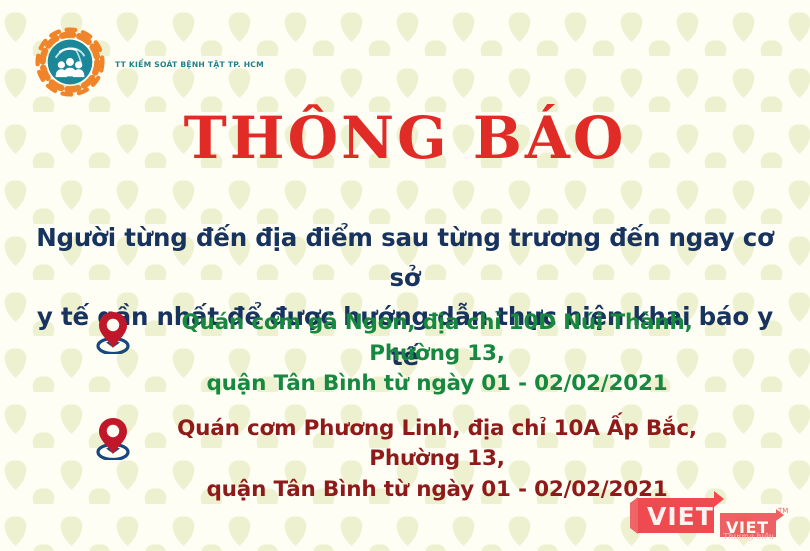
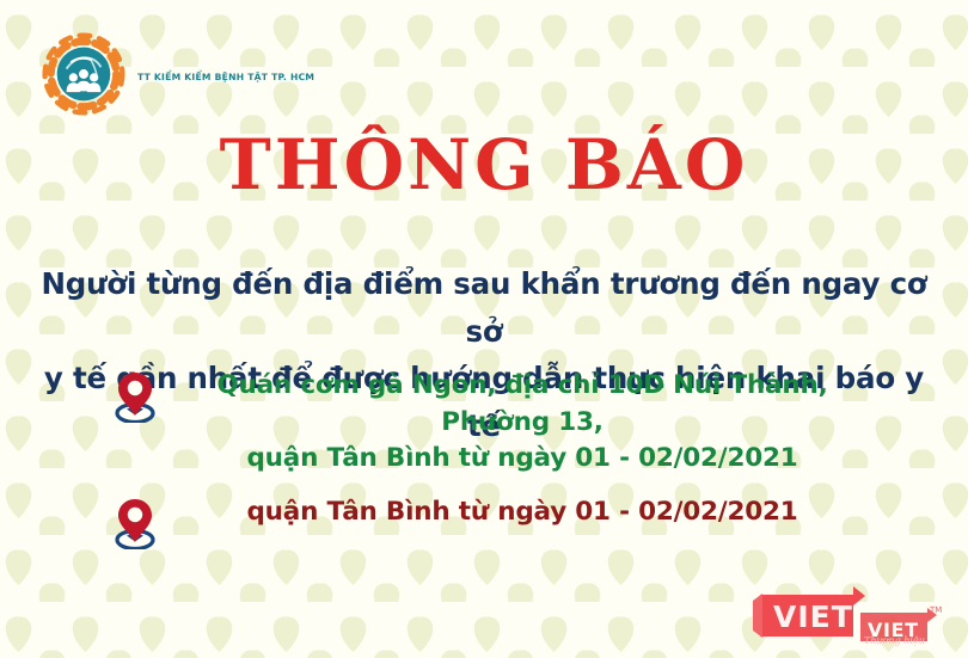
- TT KIỂM SOÁT BỆNH TẬT TP. HCM
+ TT KIỂM KIỂM BỆNH TẬT TP. HCM
  THÔNG BÁO
- Người từng đến địa điểm sau từng trương đến ngay cơ sở
+ Người từng đến địa điểm sau khẩn trương đến ngay cơ sở
  y tến nhất để được hướng dẫn thực hiện khai báo y tế
  Quán cơm gà Ngon, địa chỉ 10D Núi Thành, Phường 13,
  quận Tân Bình từ ngày 01 - 02/02/2021
- Quán cơm Phương Linh, địa chỉ 10A Ấp Bắc, Phường 13,
  quận Tân Bình từ ngày 01 - 02/02/2021
  VIET
  VIET
  Thương hiệu
  TM
